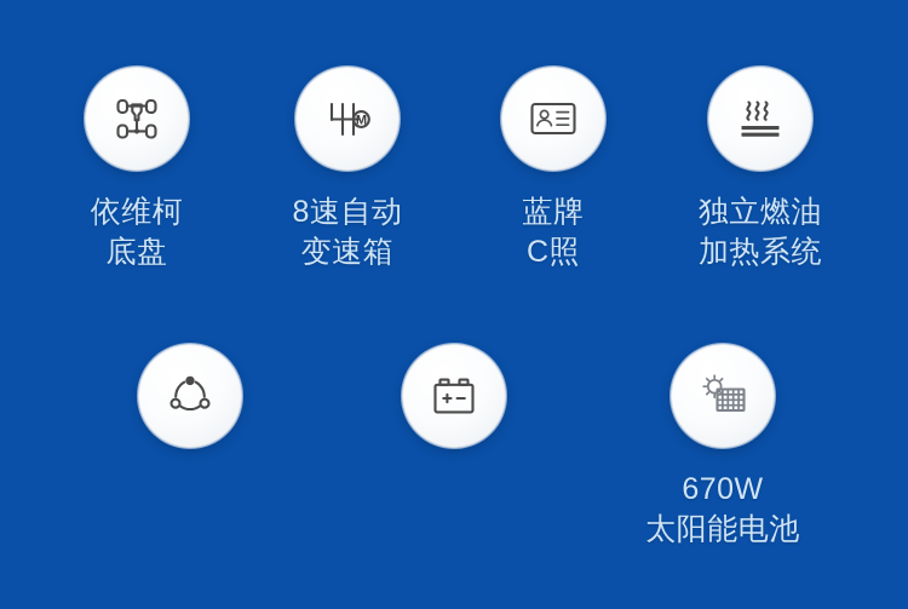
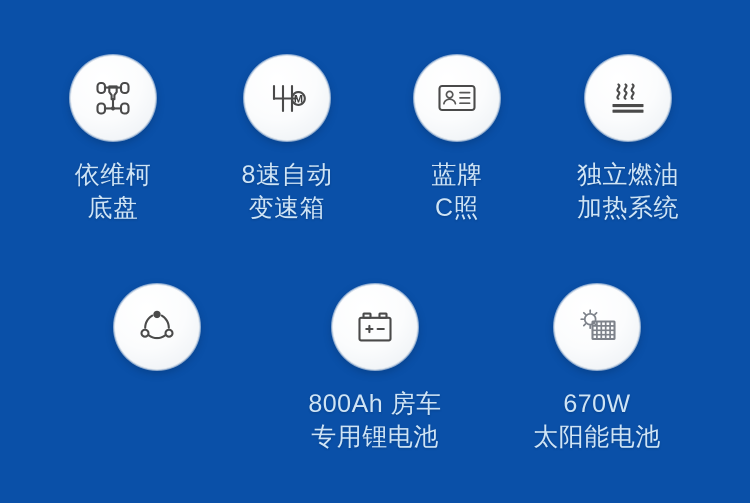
  依维柯
  底盘
  M
  8速自动
  变速箱
  蓝牌
  C照
  独立燃油
  加热系统
+ 800Ah 房车
+ 专用锂电池
  670W
  太阳能电池
